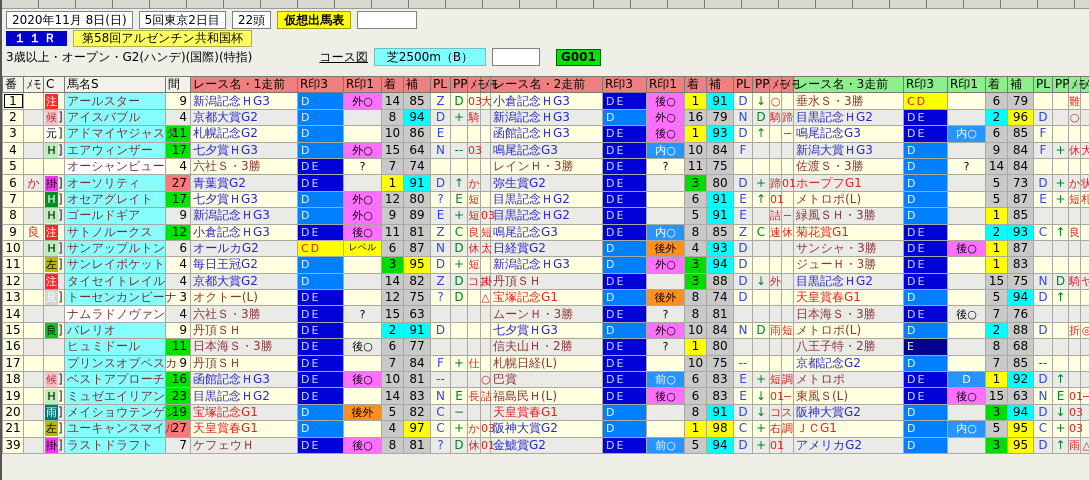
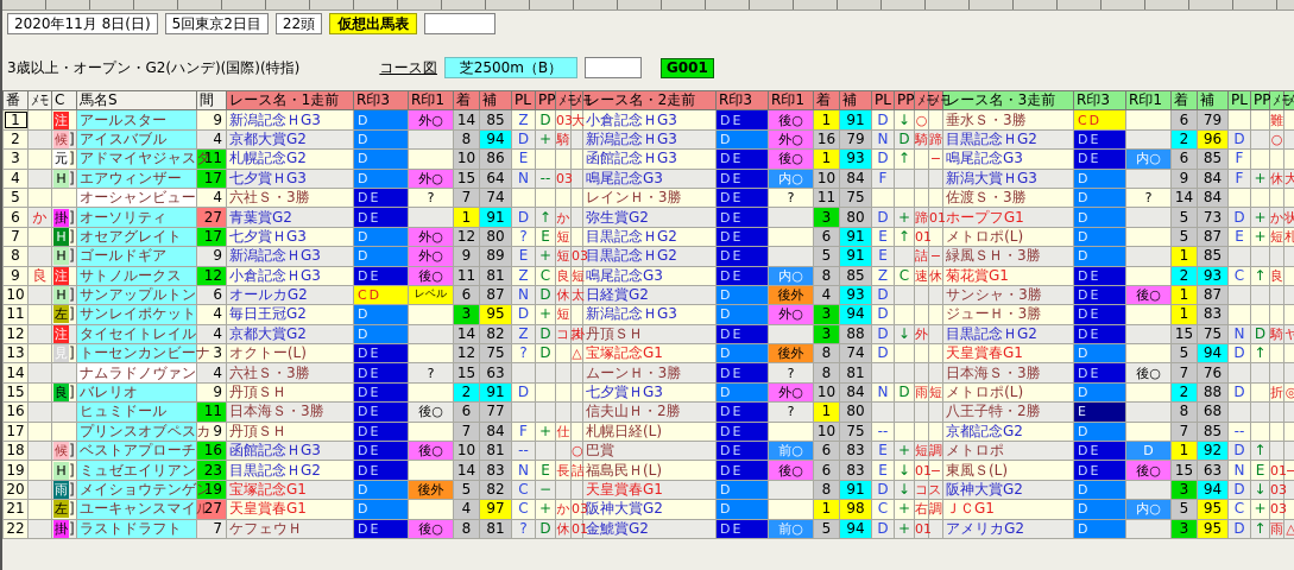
  2020年11月 8日(日)
  5回東京2日目
  22頭
  仮想出馬表
- １１Ｒ
- 第58回アルゼンチン共和国杯
  3歳以上・オープン・G2(ハンデ)(国際)(特指)
  コース図
  芝2500m（B）
  G001
  番	メモ	C	馬名S	間	レース名・1走前	R印3	R印1	着	補	PL	PP	メモ	メモ	レース名・2走前	R印3	R印1	着	補	PL	PP	メモ	メモ	レース名・3走前	R印3	R印1	着	補	PL	PP	メモ	メ
  1		注	アールスター	9	新潟記念ＨG3	D	外○	14	85	Z	D	03	大	小倉記念ＨG3	DE	後○	1	91	D	↓	○		垂水Ｓ・3勝	CD		6	79			難
  2		候]	アイスバブル	4	京都大賞G2	D		8	94	D	+	騎		新潟記念ＨG3	D	外○	16	79	N	D	騎	蹄	目黒記念ＨG2	DE		2	96	D		○
  3		元]	アドマイヤジャス	11	札幌記念G2	D		10	86	E				函館記念ＨG3	DE	後○	1	93	D	↑		−	鳴尾記念G3	DE	内○	6	85	F
  4		H ]	エアウィンザー	17	七夕賞ＨG3	D	外○	15	64	N	--	03		鳴尾記念G3	DE	内○	10	84	F				新潟大賞ＨG3	D		9	84	F	+	休	大
  5			オーシャンビュー	4	六社Ｓ・3勝	DE	?	7	74					レインＨ・3勝	DE	?	11	75					佐渡Ｓ・3勝	D	?	14	84
  6	か	掛]	オーソリティ	27	青葉賞G2	DE		1	91	D	↑	か		弥生賞G2	DE		3	80	D	+	蹄	01	ホープフG1	D		5	73	D	+	か	状
  7		H ]	オセアグレイト	17	七夕賞ＨG3	D	外○	12	80	?	E	短		目黒記念ＨG2	DE		6	91	E	↑	01		メトロポ(L)	D		5	87	E	+	短	札
  8		H ]	ゴールドギア	9	新潟記念ＨG3	D	外○	9	89	E	+	短	03	目黒記念ＨG2	DE		5	91	E		詰	−	緑風ＳＨ・3勝	D		1	85
  9	良	注	サトノルークス	12	小倉記念ＨG3	DE	後○	11	81	Z	C	良	短	鳴尾記念G3	DE	内○	8	85	Z	C	速	休	菊花賞G1	DE		2	93	C	↑	良
  10		H ]	サンアップルトン	6	オールカG2	CD	レベル	6	87	N	D	休	太	日経賞G2	D	後外	4	93	D				サンシャ・3勝	DE	後○	1	87
  11		左]	サンレイポケット	4	毎日王冠G2	D		3	95	D	+	短		新潟記念ＨG3	D	外○	3	94	D				ジューＨ・3勝	DE		1	83
  12		注	タイセイトレイル	4	京都大賞G2	D		14	82	Z	D	コ	掛	丹頂ＳＨ	DE		3	88	D	↓	外		目黒記念ＨG2	DE		15	75	N	D	騎	ヤ
  13		見]	トーセンカンビーナ	3	オクトー(L)	DE		12	75	?	D		△	宝塚記念G1	D	後外	8	74	D				天皇賞春G1	D		5	94	D	↑
  14			ナムラドノヴァン	4	六社Ｓ・3勝	DE	?	15	63					ムーンＨ・3勝	DE	?	8	81					日本海Ｓ・3勝	DE	後○	7	76
  15		良]	バレリオ	9	丹頂ＳＨ	DE		2	91	D				七夕賞ＨG3	D	外○	10	84	N	D	雨	短	メトロポ(L)	D		2	88	D		折	◎
  16			ヒュミドール	11	日本海Ｓ・3勝	DE	後○	6	77					信夫山Ｈ・2勝	DE	?	1	80					八王子特・2勝	E		8	68
  17			プリンスオブペスカ	9	丹頂ＳＨ	DE		7	84	F	+	仕		札幌日経(L)	DE		10	75	--				京都記念G2	D		7	85	--
  18		候]	ベストアプローチ	16	函館記念ＨG3	DE	後○	10	81	--			○	巴賞	DE	前○	6	83	E	+	短	調	メトロポ	DE	D	1	92	D	↑
  19		H ]	ミュゼエイリアン	23	目黒記念ＨG2	DE		14	83	N	E	長	詰	福島民Ｈ(L)	DE	後○	6	83	E	↓	01	−	東風Ｓ(L)	DE	後○	15	63	N	E	01	−
  20		雨]	メイショウテンゲ	19	宝塚記念G1	D	後外	5	82	C	−			天皇賞春G1	D		8	91	D	↓	コス		阪神大賞G2	D		3	94	D	↓	03
  21		左]	ユーキャンスマイ	27	天皇賞春G1	D		4	97	C	+	か	03	阪神大賞G2	D		1	98	C	+	右	調	ＪＣG1	D	内○	5	95	C	+	03
- 39		掛]	ラストドラフト	7	ケフェウＨ	DE	後○	8	81	?	D	休	01	金鯱賞G2	DE	前○	5	94	D	+	01		アメリカG2	D		3	95	D	↑	雨	△
+ 22		掛]	ラストドラフト	7	ケフェウＨ	DE	後○	8	81	?	D	休	01	金鯱賞G2	DE	前○	5	94	D	+	01		アメリカG2	D		3	95	D	↑	雨	△
